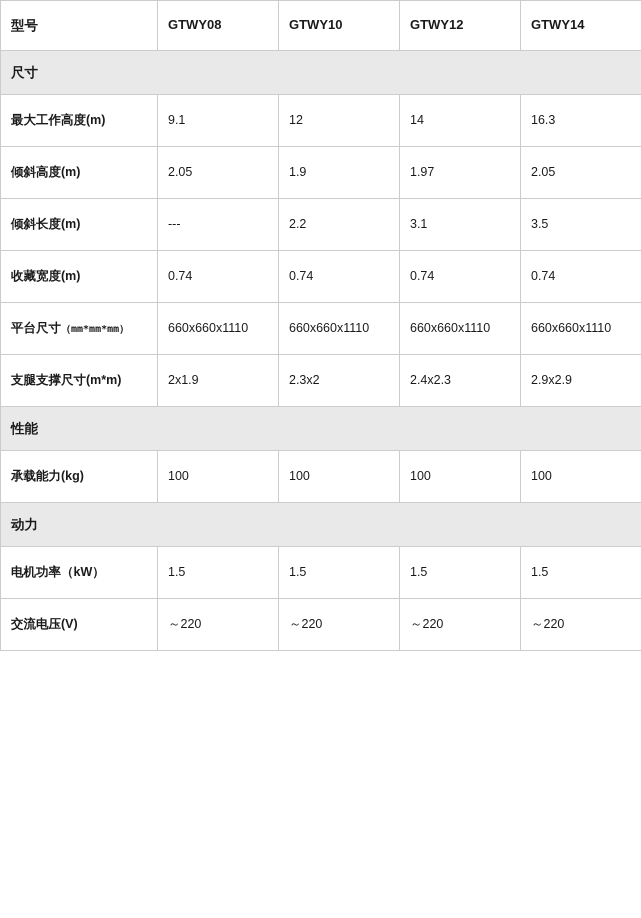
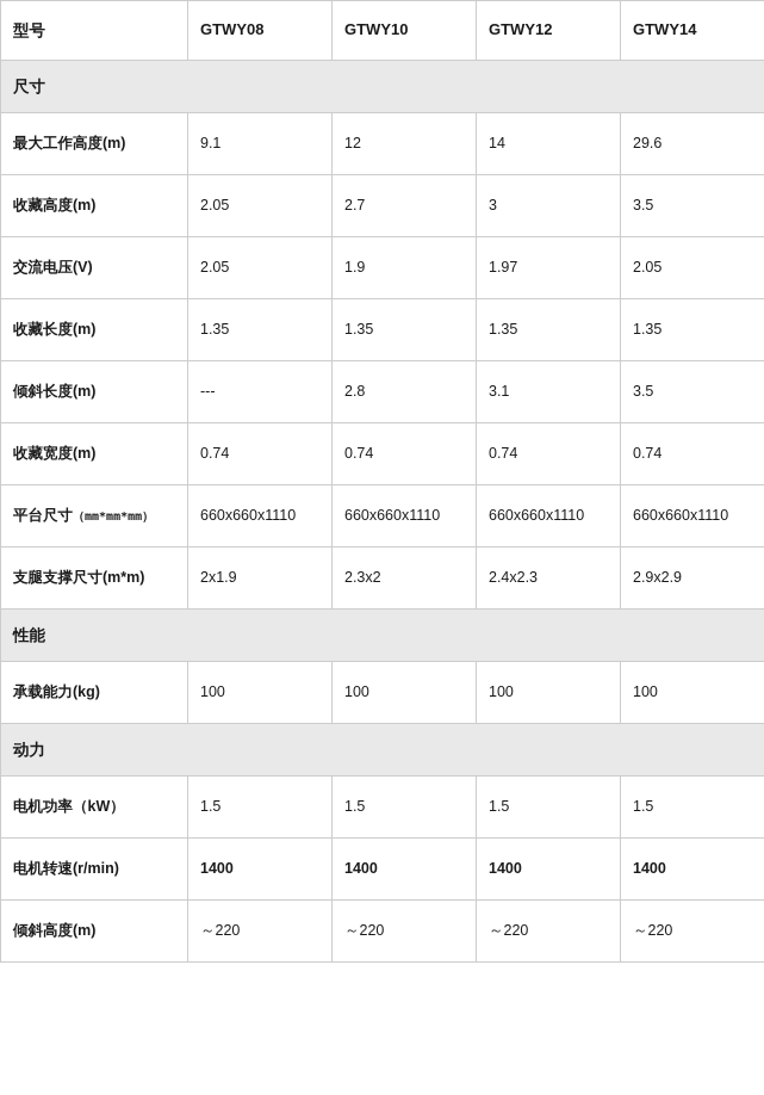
  型号	GTWY08	GTWY10	GTWY12	GTWY14
  尺寸
- 最大工作高度(m)	9.1	12	14	16.3
+ 最大工作高度(m)	9.1	12	14	29.6
+ 收藏高度(m)	2.05	2.7	3	3.5
- 倾斜高度(m)	2.05	1.9	1.97	2.05
+ 交流电压(V)	2.05	1.9	1.97	2.05
+ 收藏长度(m)	1.35	1.35	1.35	1.35
- 倾斜长度(m)	---	2.2	3.1	3.5
+ 倾斜长度(m)	---	2.8	3.1	3.5
  收藏宽度(m)	0.74	0.74	0.74	0.74
  平台尺寸（mm*mm*mm）	660x660x1110	660x660x1110	660x660x1110	660x660x1110
  支腿支撑尺寸(m*m)	2x1.9	2.3x2	2.4x2.3	2.9x2.9
  性能
  承载能力(kg)	100	100	100	100
  动力
  电机功率（kW）	1.5	1.5	1.5	1.5
+ 电机转速(r/min)	1400	1400	1400	1400
- 交流电压(V)	～220	～220	～220	～220
+ 倾斜高度(m)	～220	～220	～220	～220
